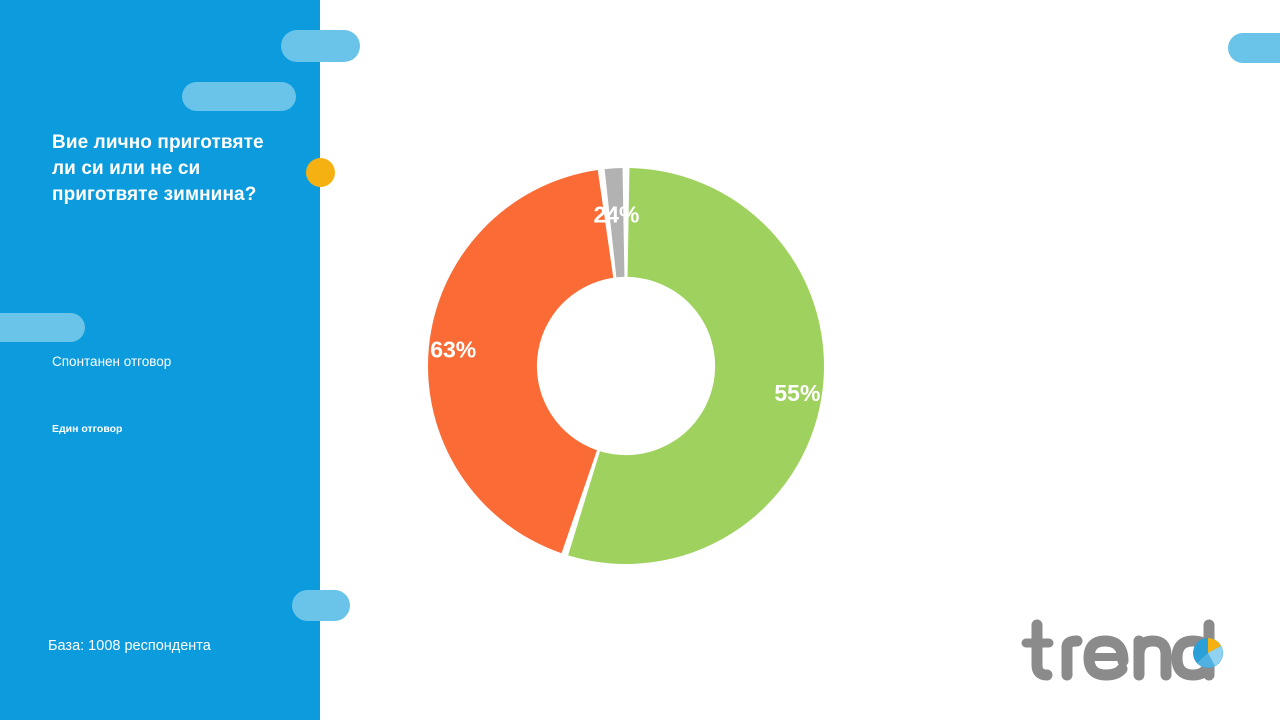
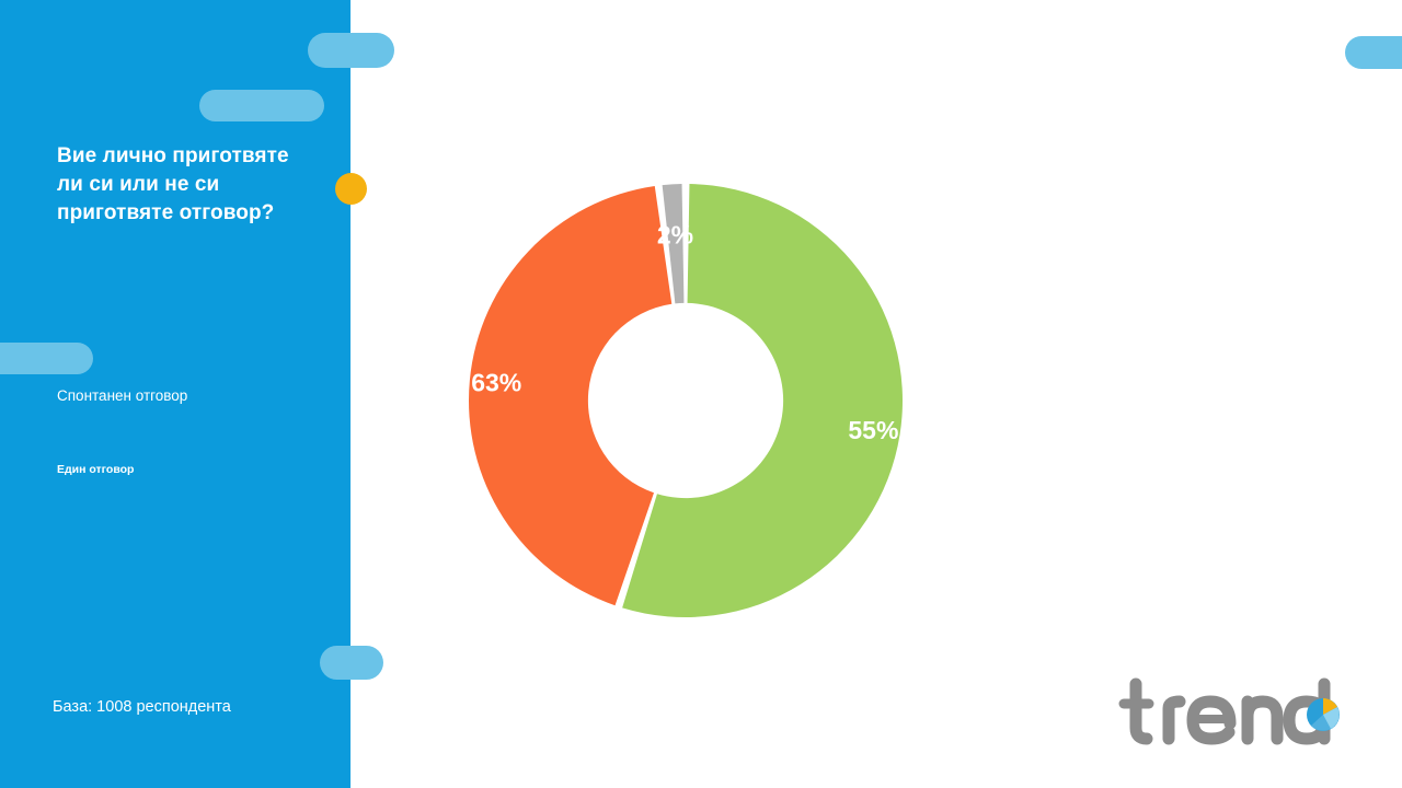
- Вие лично приготвяте ли си или не си приготвяте зимнина?
+ Вие лично приготвяте ли си или не си приготвяте отговор?
  Спонтанен отговор
  Един отговор
  База: 1008 респондента
  55%
  63%
- 24%
+ 2%
